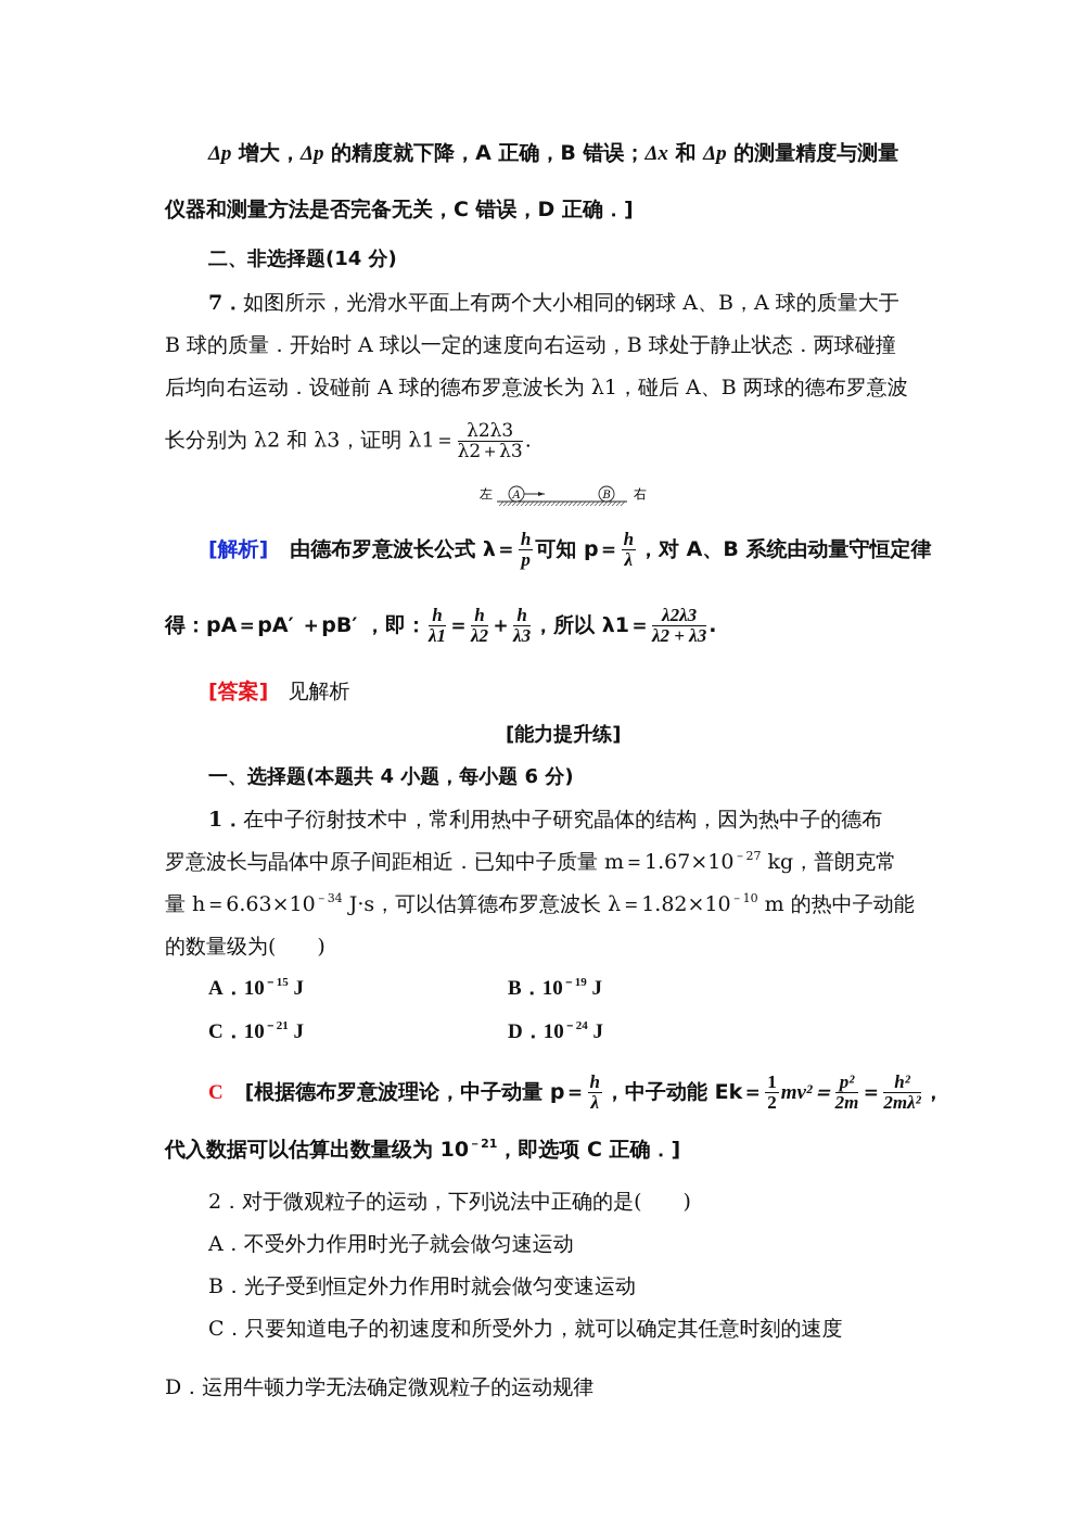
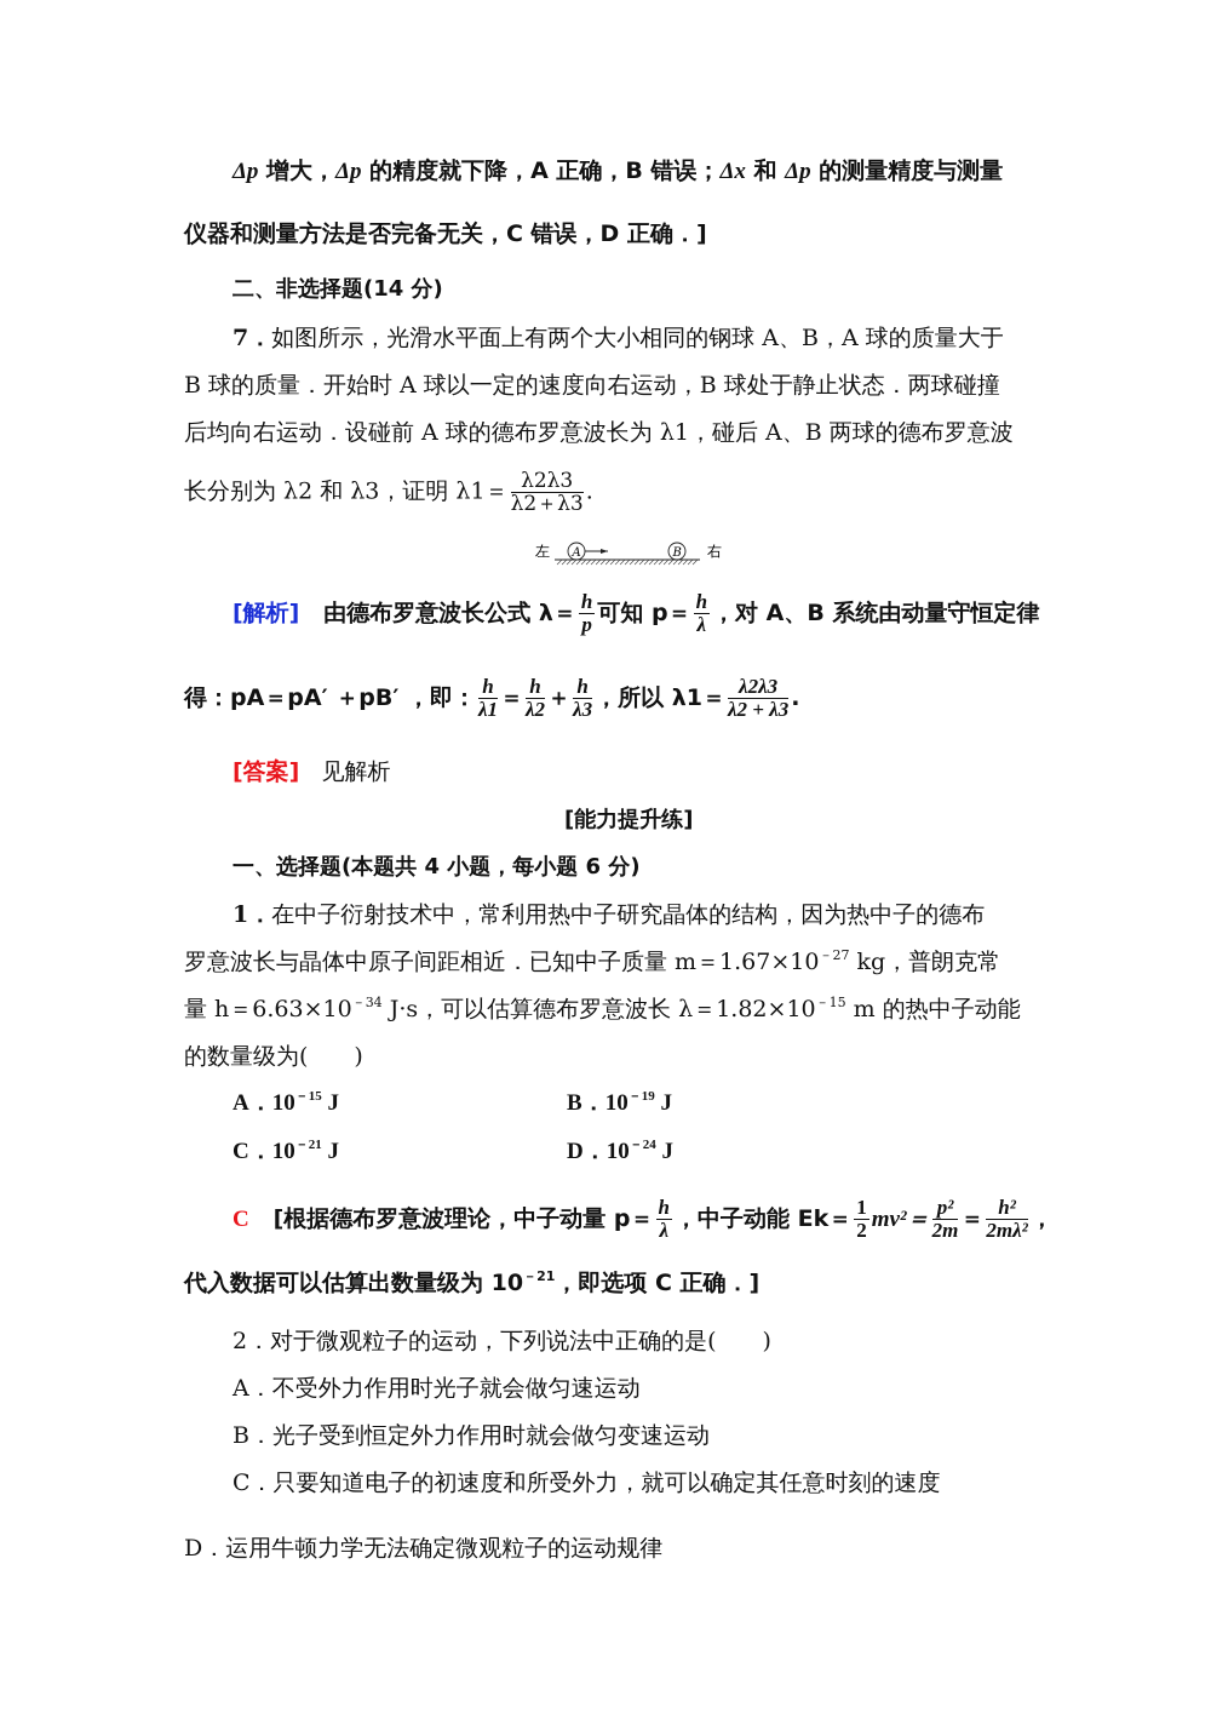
  Δp 增大，Δp 的精度就下降，A 正确，B 错误；Δx 和 Δp 的测量精度与测量
  仪器和测量方法是否完备无关，C 错误，D 正确．]
  二、非选择题(14 分)
  7．如图所示，光滑水平面上有两个大小相同的钢球 A、B，A 球的质量大于
  B 球的质量．开始时 A 球以一定的速度向右运动，B 球处于静止状态．两球碰撞
  后均向右运动．设碰前 A 球的德布罗意波长为 λ1，碰后 A、B 两球的德布罗意波
  长分别为 λ2 和 λ3，证明 λ1＝
  λ2λ3
  λ2＋λ3
  .
  左
  A
  B
  右
  [解析] 由德布罗意波长公式 λ＝
  h
  p
  可知 p＝
  h
  λ
  ，对 A、B 系统由动量守恒定律
  得：pA＝pA′ ＋pB′ ，即：
  h
  λ1
  ＝
  h
  λ2
  ＋
  h
  λ3
  ，所以 λ1＝
  λ2λ3
  λ2 + λ3
  .
  [答案] 见解析
  [能力提升练]
  一、选择题(本题共 4 小题，每小题 6 分)
  1．在中子衍射技术中，常利用热中子研究晶体的结构，因为热中子的德布
  罗意波长与晶体中原子间距相近．已知中子质量 m＝1.67×10－27 kg，普朗克常
- 量 h＝6.63×10－34 J·s，可以估算德布罗意波长 λ＝1.82×10－10 m 的热中子动能
+ 量 h＝6.63×10－34 J·s，可以估算德布罗意波长 λ＝1.82×10－15 m 的热中子动能
  的数量级为( )
  A．10－15 J
  B．10－19 J
  C．10－21 J
  D．10－24 J
  C [根据德布罗意波理论，中子动量 p＝
  h
  λ
  ，中子动能 Ek＝
  1
  2
  mv²＝
  p²
  2m
  ＝
  h²
  2mλ²
  ，
  代入数据可以估算出数量级为 10－21，即选项 C 正确．]
  2．对于微观粒子的运动，下列说法中正确的是( )
  A．不受外力作用时光子就会做匀速运动
  B．光子受到恒定外力作用时就会做匀变速运动
  C．只要知道电子的初速度和所受外力，就可以确定其任意时刻的速度
  D．运用牛顿力学无法确定微观粒子的运动规律
